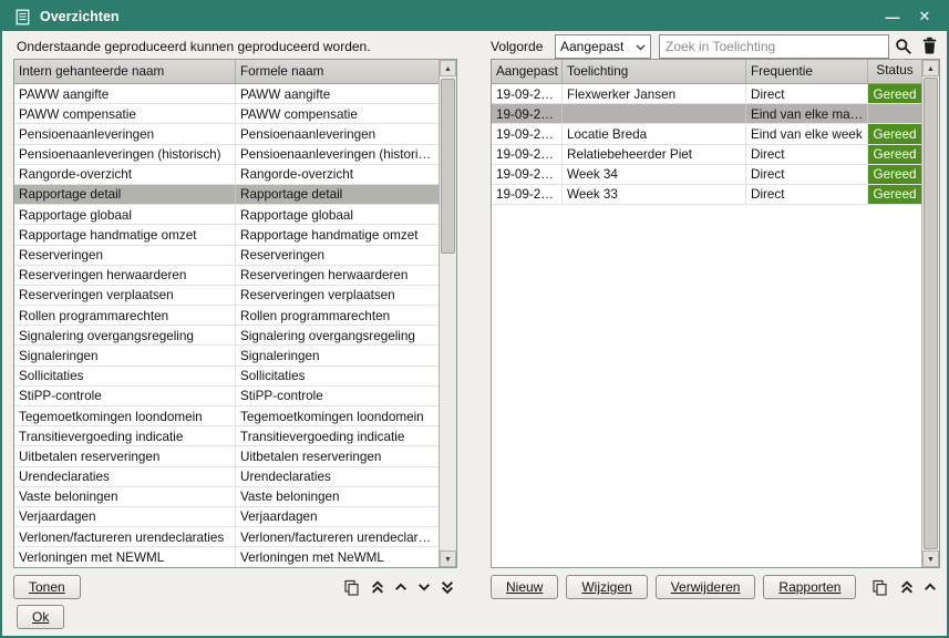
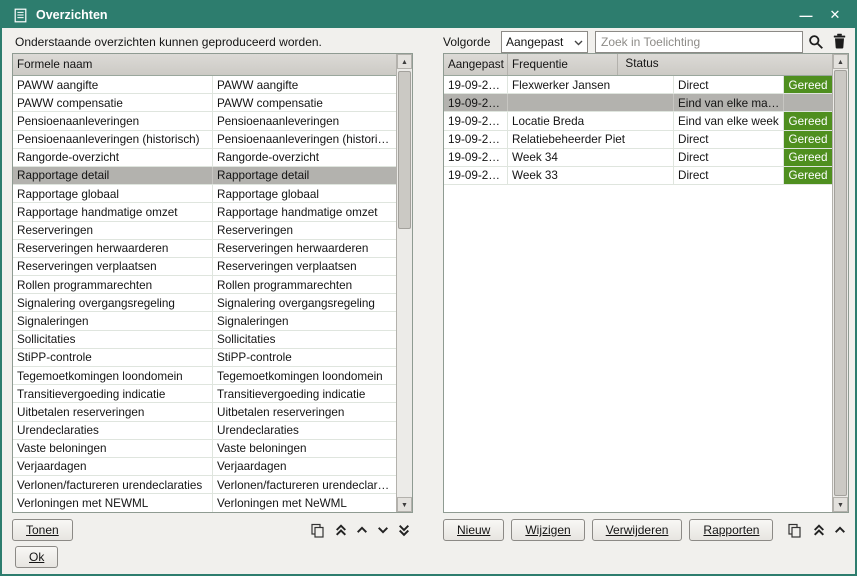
  Overzichten
  —
  ✕
- Onderstaande geproduceerd kunnen geproduceerd worden.
+ Onderstaande overzichten kunnen geproduceerd worden.
- Intern gehanteerde naam
  Formele naam
  PAWW aangifte
  PAWW aangifte
  PAWW compensatie
  PAWW compensatie
  Pensioenaanleveringen
  Pensioenaanleveringen
  Pensioenaanleveringen (historisch)
  Pensioenaanleveringen (historisch
  Rangorde-overzicht
  Rangorde-overzicht
  Rapportage detail
  Rapportage detail
  Rapportage globaal
  Rapportage globaal
  Rapportage handmatige omzet
  Rapportage handmatige omzet
  Reserveringen
  Reserveringen
  Reserveringen herwaarderen
  Reserveringen herwaarderen
  Reserveringen verplaatsen
  Reserveringen verplaatsen
  Rollen programmarechten
  Rollen programmarechten
  Signalering overgangsregeling
  Signalering overgangsregeling
  Signaleringen
  Signaleringen
  Sollicitaties
  Sollicitaties
  StiPP-controle
  StiPP-controle
  Tegemoetkomingen loondomein
  Tegemoetkomingen loondomein
  Transitievergoeding indicatie
  Transitievergoeding indicatie
  Uitbetalen reserveringen
  Uitbetalen reserveringen
  Urendeclaraties
  Urendeclaraties
  Vaste beloningen
  Vaste beloningen
  Verjaardagen
  Verjaardagen
  Verlonen/factureren urendeclaraties
  Verlonen/factureren urendeclaratie
  Verloningen met NEWML
  Verloningen met NeWML
  Tonen
  Ok
  Volgorde
  Aangepast
  Zoek in Toelichting
  Aangepast
- Toelichting
  Frequentie
  Status
  19-09-2023
  Flexwerker Jansen
  Direct
  Gereed
  19-09-2023
  Eind van elke maand
  19-09-2023
  Locatie Breda
  Eind van elke week
  Gereed
  19-09-2023
  Relatiebeheerder Piet
  Direct
  Gereed
  19-09-2023
  Week 34
  Direct
  Gereed
  19-09-2023
  Week 33
  Direct
  Gereed
  Nieuw
  Wijzigen
  Verwijderen
  Rapporten
